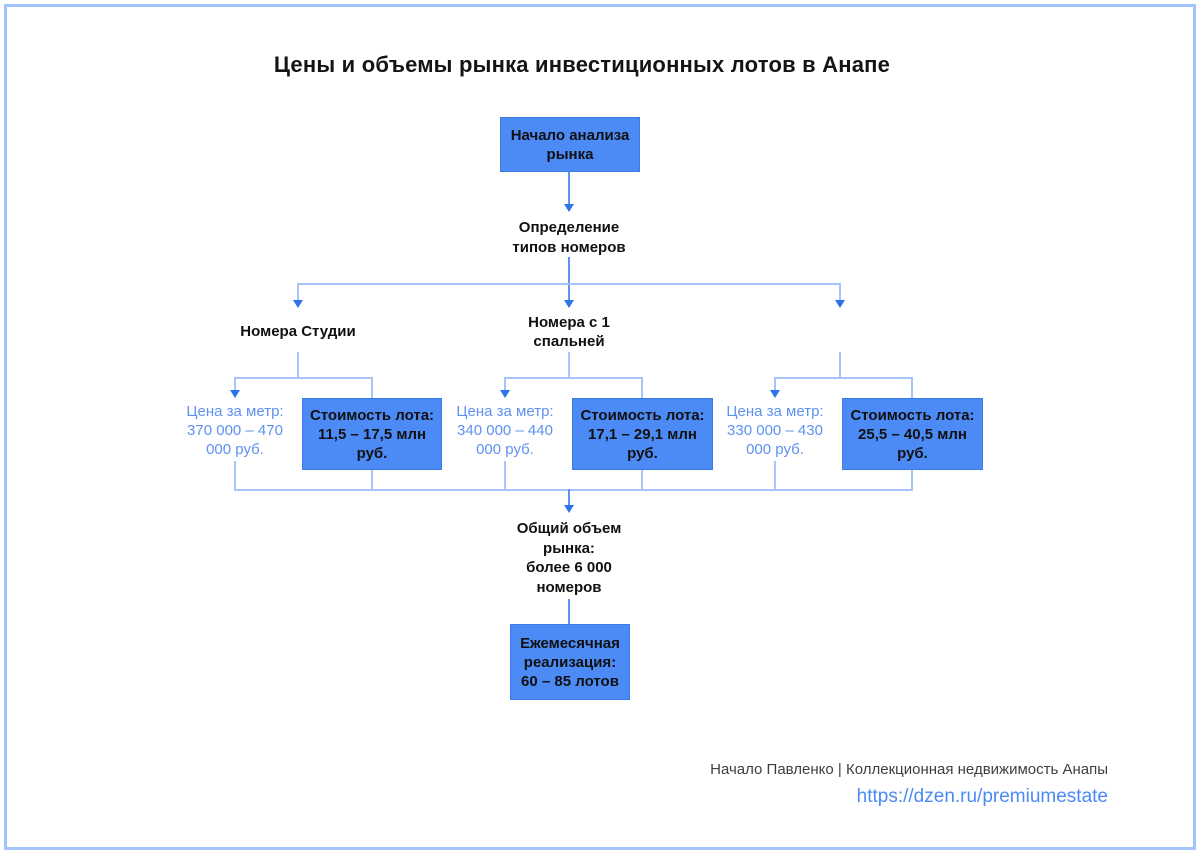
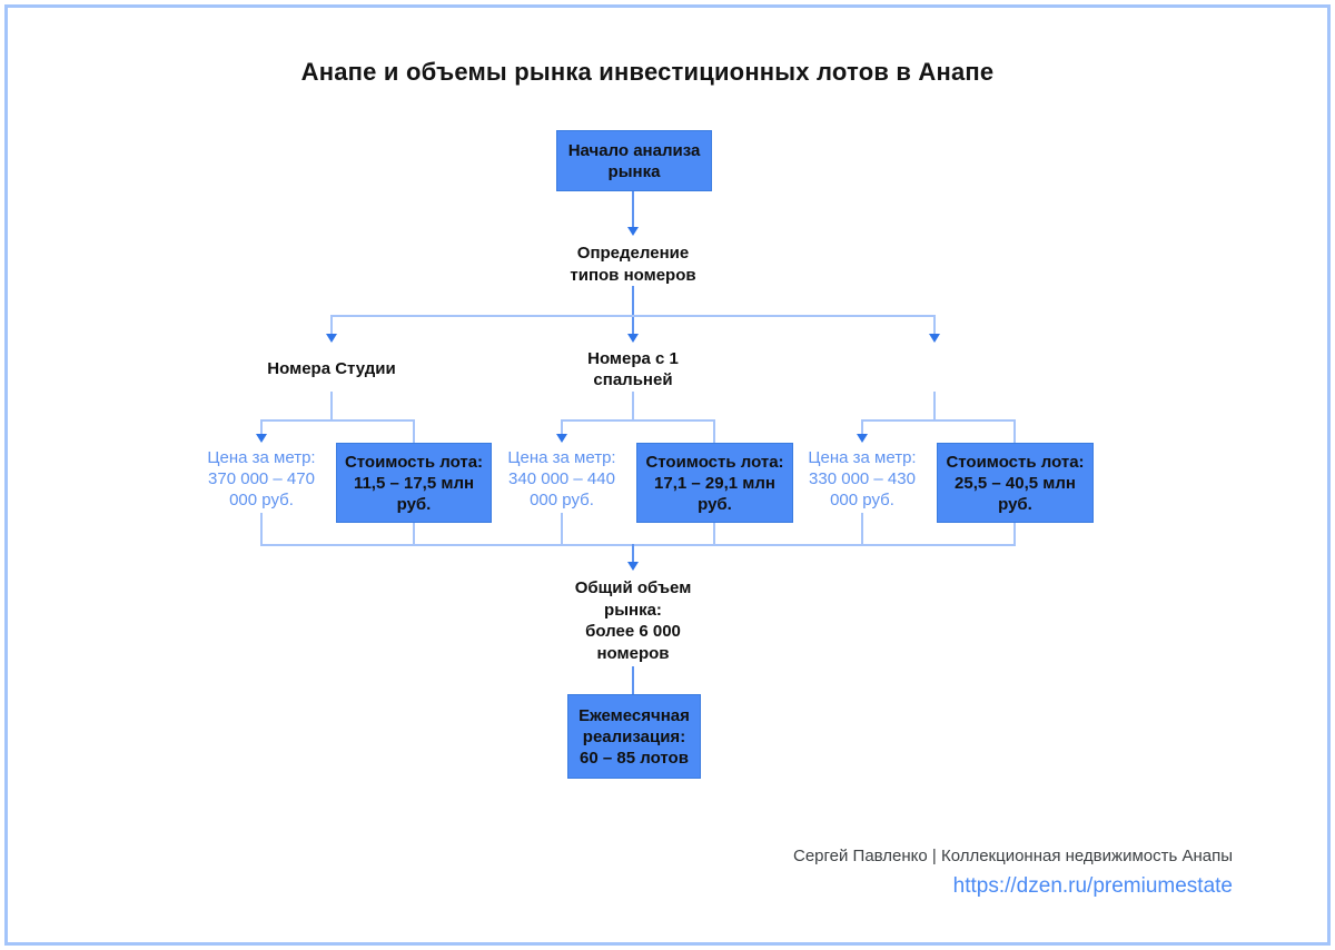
- Цены и объемы рынка инвестиционных лотов в Анапе
+ Анапе и объемы рынка инвестиционных лотов в Анапе
  Начало анализа
  рынка
  Определение
  типов номеров
  Номера Студии
  Номера с 1
  спальней
  Цена за метр:
  370 000 – 470
  000 руб.
  Цена за метр:
  340 000 – 440
  000 руб.
  Цена за метр:
  330 000 – 430
  000 руб.
  Стоимость лота:
  11,5 – 17,5 млн
  руб.
  Стоимость лота:
  17,1 – 29,1 млн
  руб.
  Стоимость лота:
  25,5 – 40,5 млн
  руб.
  Общий объем
  рынка:
  более 6 000
  номеров
  Ежемесячная
  реализация:
  60 – 85 лотов
- Начало Павленко | Коллекционная недвижимость Анапы
+ Сергей Павленко | Коллекционная недвижимость Анапы
  https://dzen.ru/premiumestate
